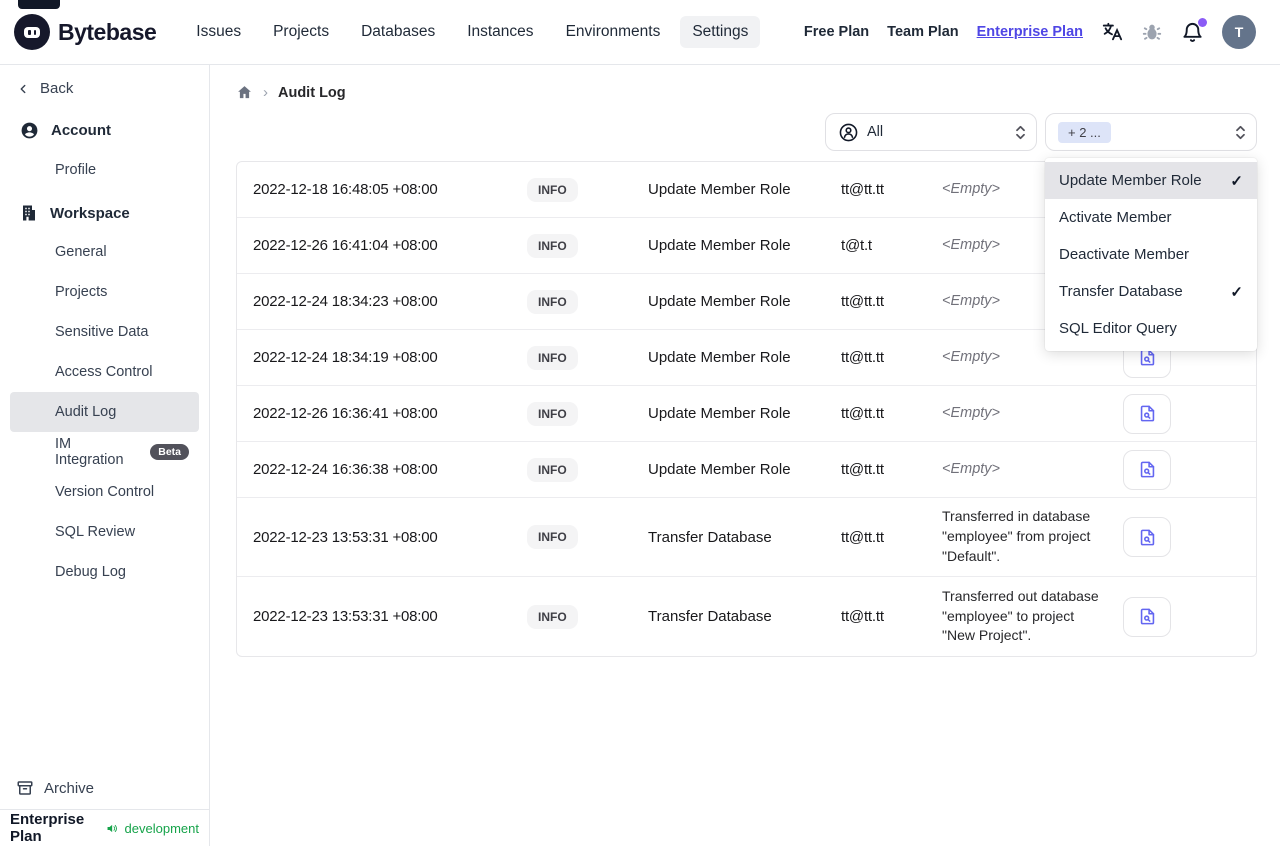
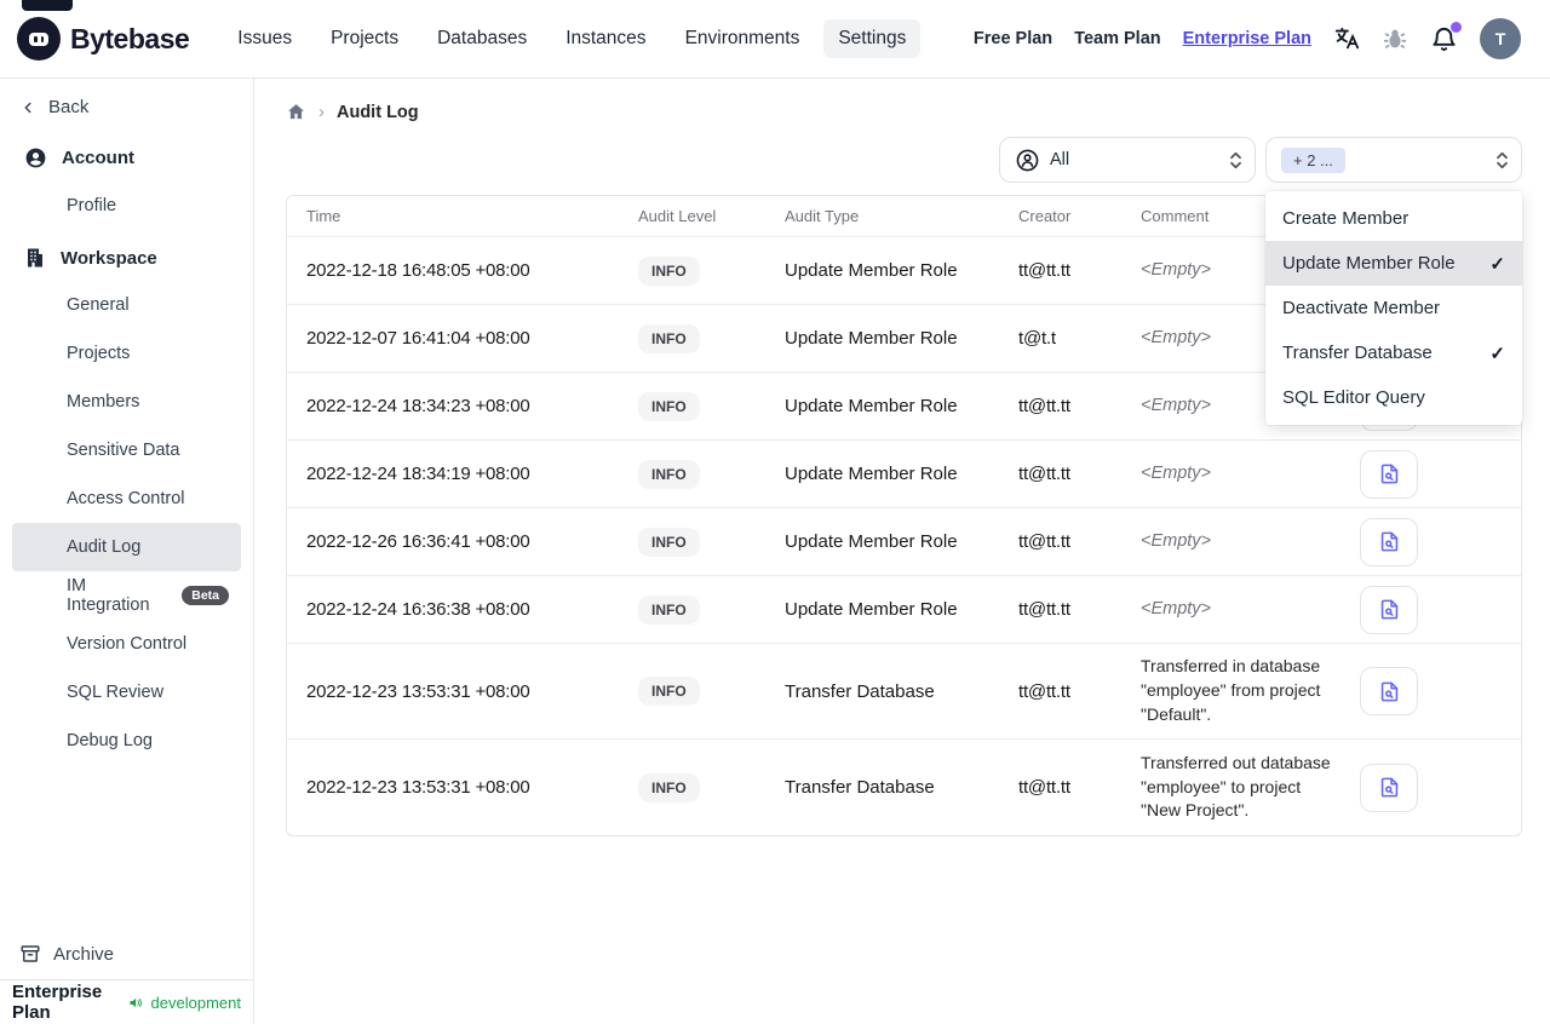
  Bytebase
  Issues
  Projects
  Databases
  Instances
  Environments
  Settings
  Free Plan
  Team Plan
  Enterprise Plan
  T
  Back
  Account
  Profile
  Workspace
  General
  Projects
+ Members
  Sensitive Data
  Access Control
  Audit Log
  IM Integration
  Beta
  Version Control
  SQL Review
  Debug Log
  Archive
  Enterprise Plan
  development
  ›
  Audit Log
  All
  + 2 ...
+ Create Member
  Update Member Role
  ✓
- Activate Member
  Deactivate Member
  Transfer Database
  ✓
  SQL Editor Query
+ Time
+ Audit Level
+ Audit Type
+ Creator
+ Comment
  2022-12-18 16:48:05 +08:00
  INFO
  Update Member Role
  tt@tt.tt
  <Empty>
- 2022-12-26 16:41:04 +08:00
+ 2022-12-07 16:41:04 +08:00
  INFO
  Update Member Role
  t@t.t
  <Empty>
  2022-12-24 18:34:23 +08:00
  INFO
  Update Member Role
  tt@tt.tt
  <Empty>
  2022-12-24 18:34:19 +08:00
  INFO
  Update Member Role
  tt@tt.tt
  <Empty>
  2022-12-26 16:36:41 +08:00
  INFO
  Update Member Role
  tt@tt.tt
  <Empty>
  2022-12-24 16:36:38 +08:00
  INFO
  Update Member Role
  tt@tt.tt
  <Empty>
  2022-12-23 13:53:31 +08:00
  INFO
  Transfer Database
  tt@tt.tt
  Transferred in database "employee" from project "Default".
  2022-12-23 13:53:31 +08:00
  INFO
  Transfer Database
  tt@tt.tt
  Transferred out database "employee" to project "New Project".
